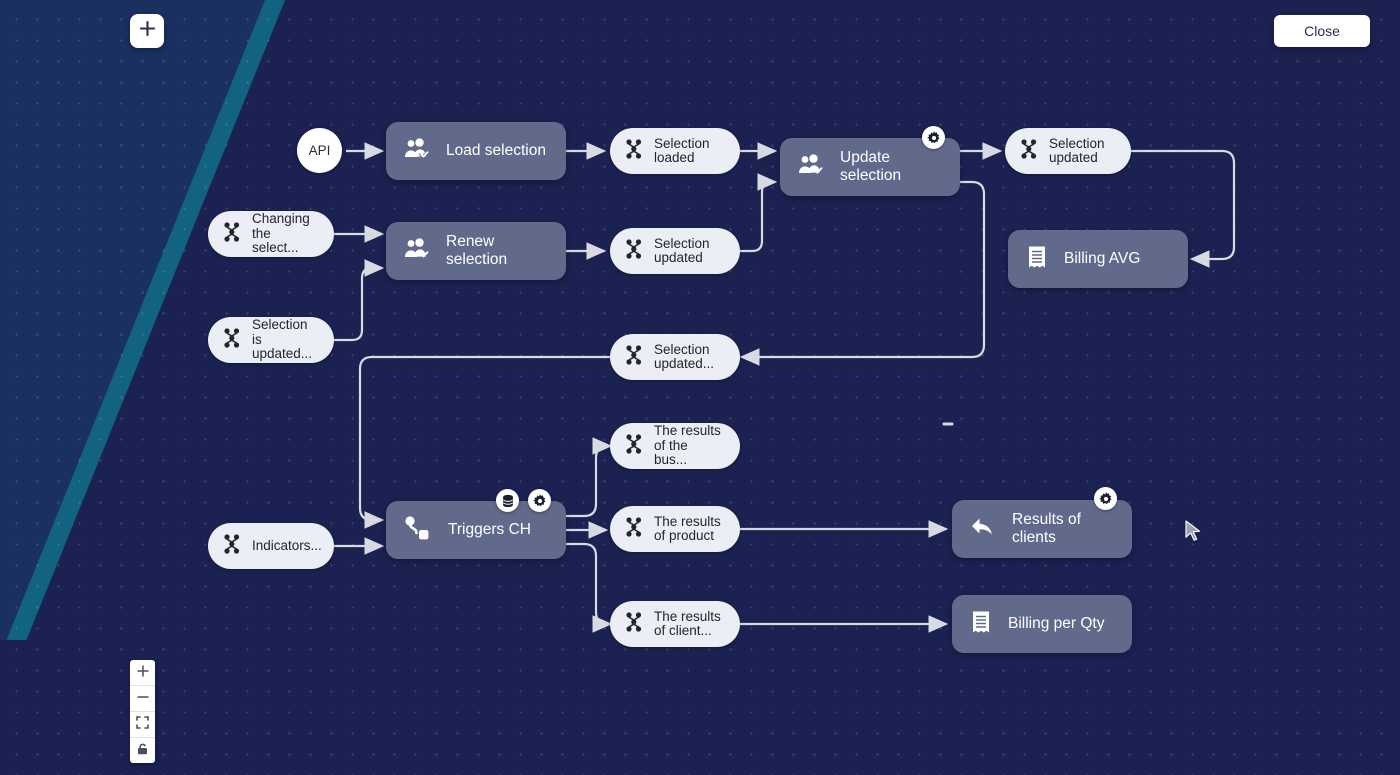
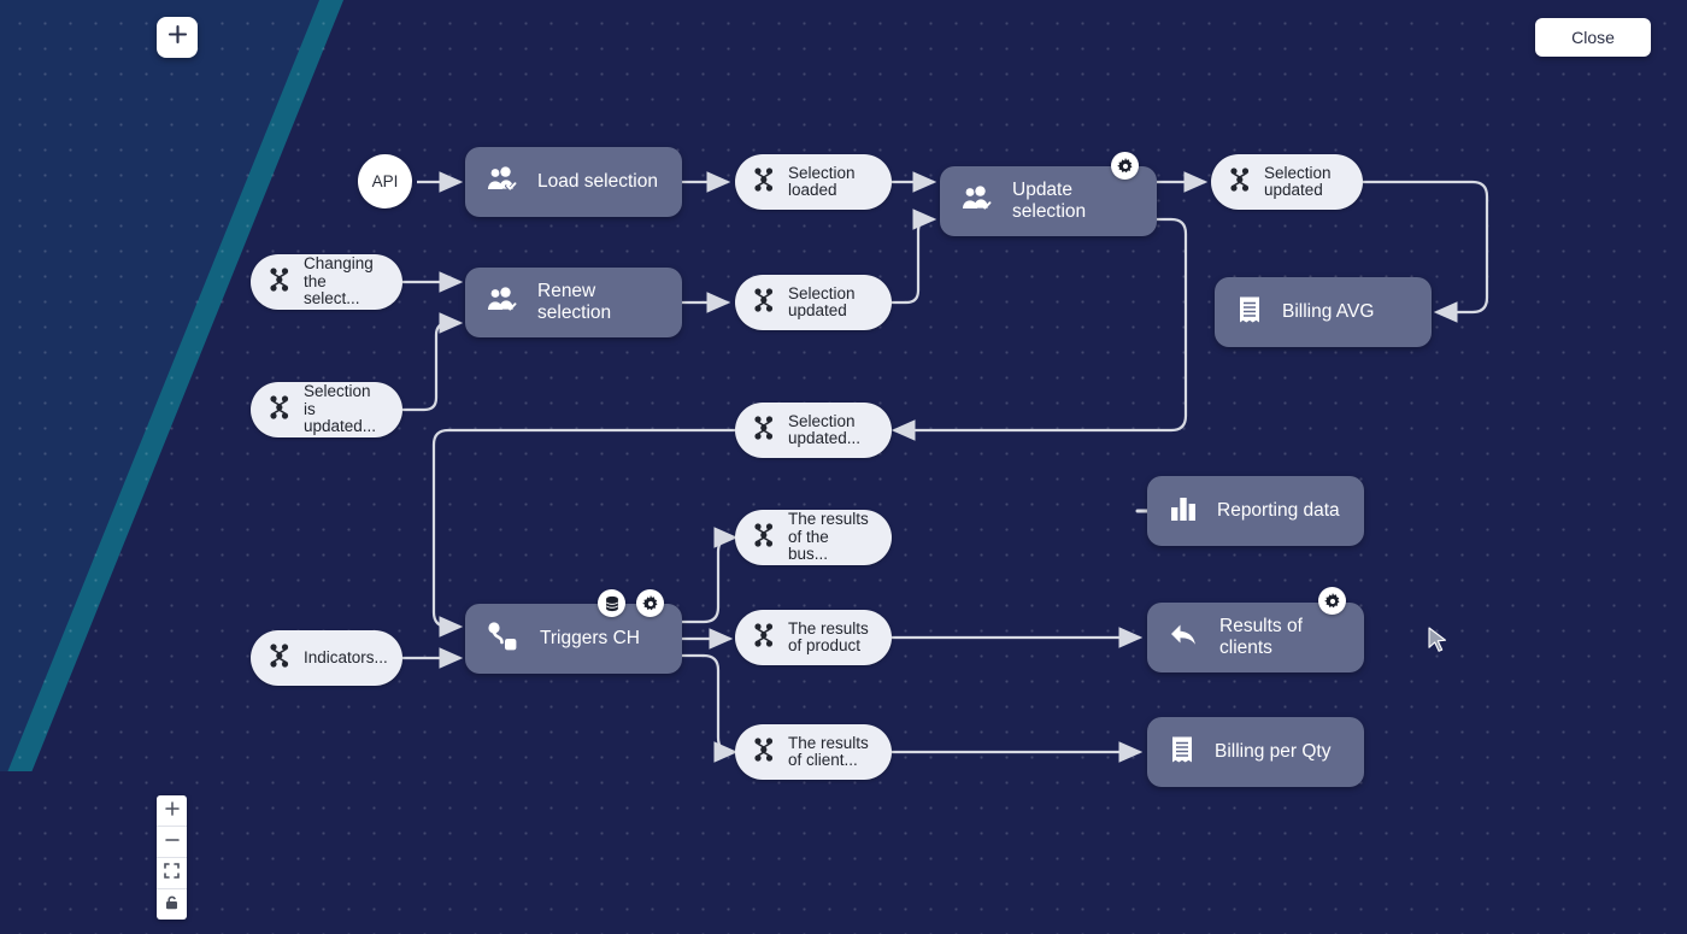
  API
  Load selection
  Selection
  loaded
  Update selection
  Selection
  updated
  Billing AVG
  Changing
  the select...
  Renew selection
  Selection
  updated
  Selection
  is updated...
  Selection
  updated...
+ Reporting data
  The results
  of the bus...
  Indicators...
  Triggers CH
  The results
  of product
  The results
  of client...
  Results of clients
  Billing per Qty
  Close
